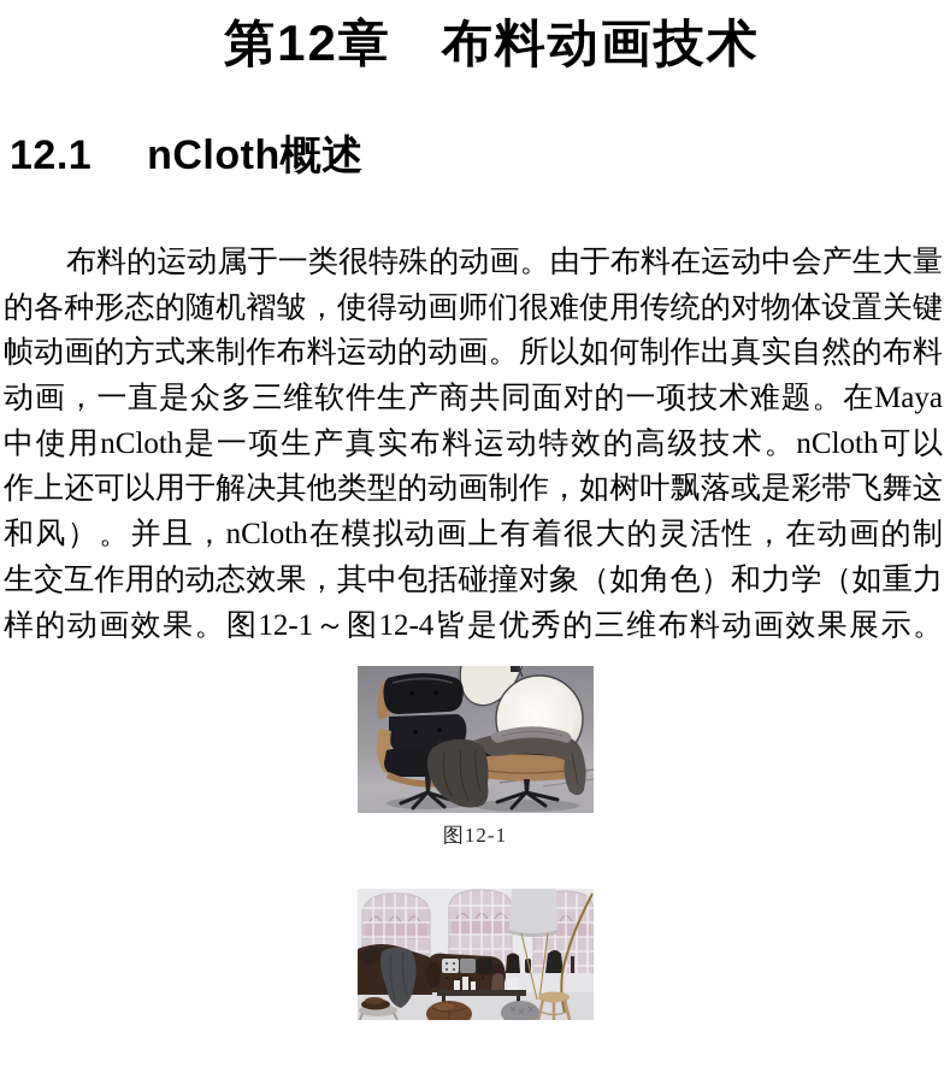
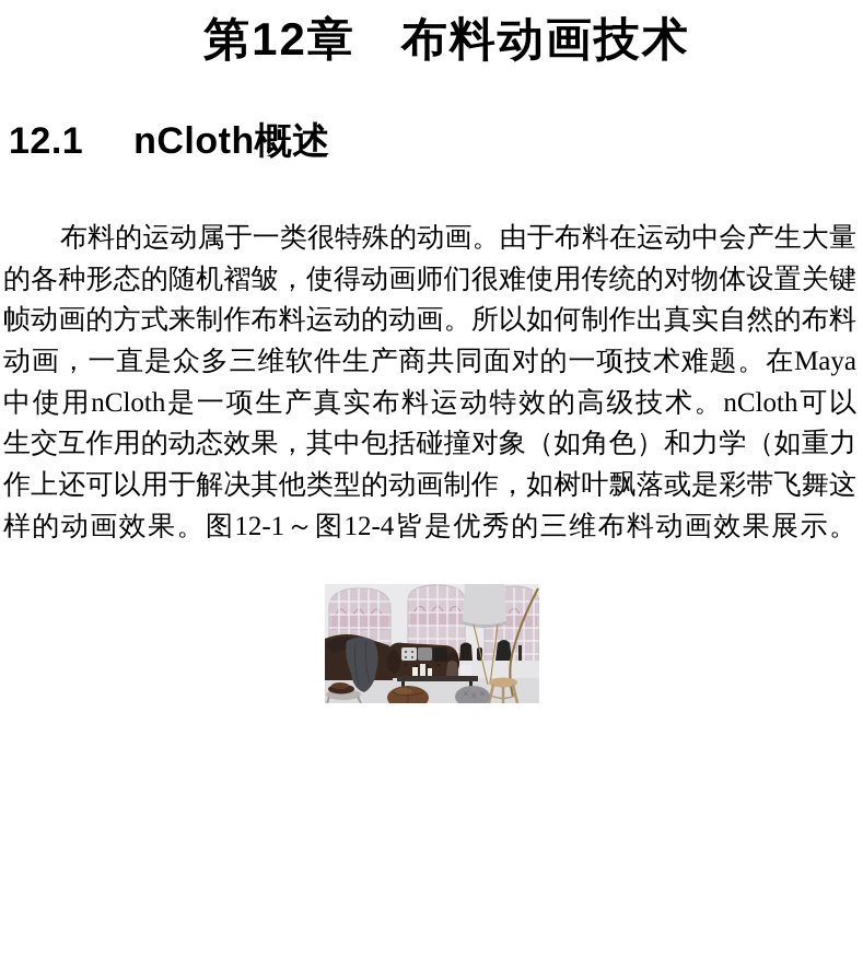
  第12章 布料动画技术
  12.1 nCloth概述
  布料的运动属于一类很特殊的动画。由于布料在运动中会产生大量
  的各种形态的随机褶皱，使得动画师们很难使用传统的对物体设置关键
  帧动画的方式来制作布料运动的动画。所以如何制作出真实自然的布料
  动画，一直是众多三维软件生产商共同面对的一项技术难题。在Maya
  中使用nCloth是一项生产真实布料运动特效的高级技术。nCloth可以
- 作上还可以用于解决其他类型的动画制作，如树叶飘落或是彩带飞舞这
+ 生交互作用的动态效果，其中包括碰撞对象（如角色）和力学（如重力
- 和风）。并且，nCloth在模拟动画上有着很大的灵活性，在动画的制
- 生交互作用的动态效果，其中包括碰撞对象（如角色）和力学（如重力
+ 作上还可以用于解决其他类型的动画制作，如树叶飘落或是彩带飞舞这
  样的动画效果。图12-1～图12-4皆是优秀的三维布料动画效果展示。
- 图12-1
